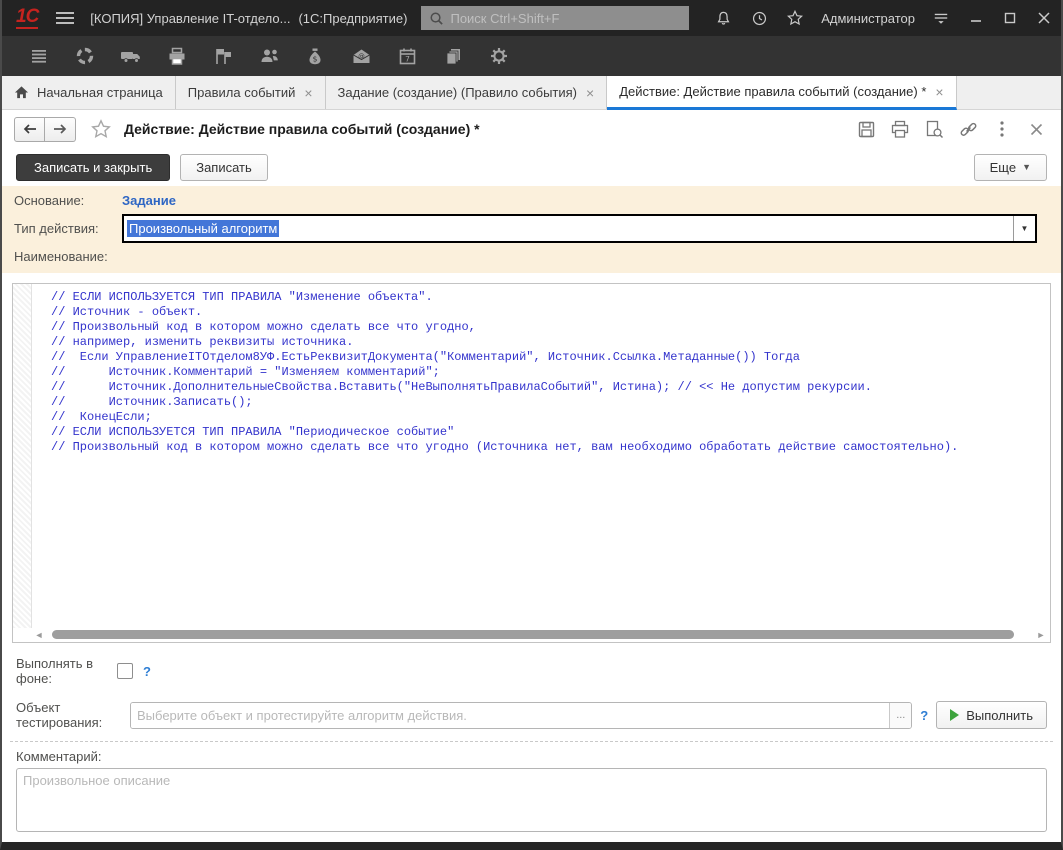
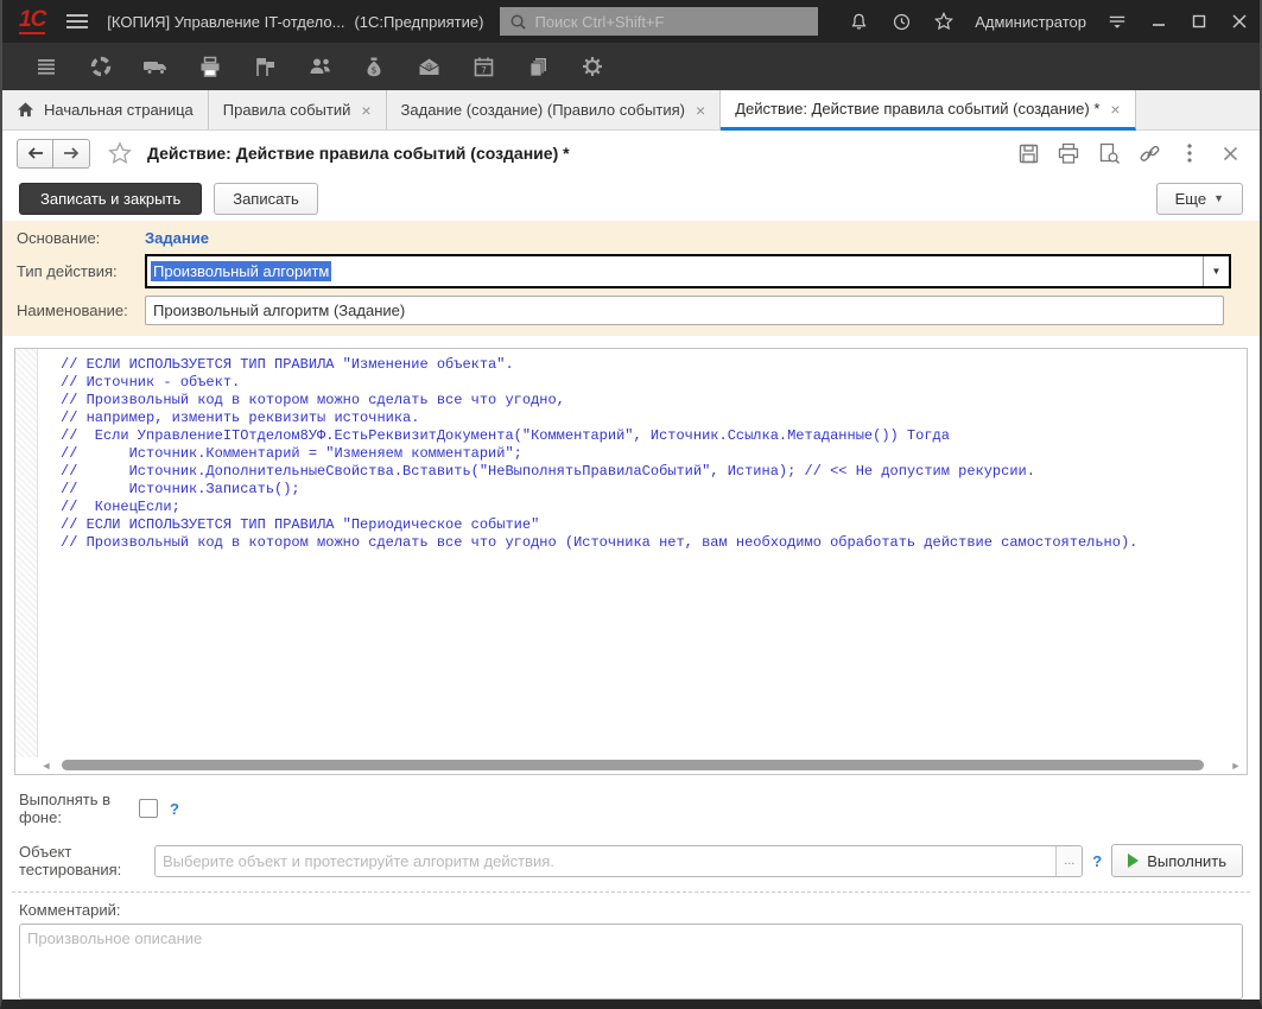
  1С
  [КОПИЯ] Управление IT-отдело...
  (1С:Предприятие)
  Поиск Ctrl+Shift+F
  Администратор
  $
  @
  7
  Начальная страница
  Правила событий
  ×
  Задание (создание) (Правило события)
  ×
  Действие: Действие правила событий (создание) *
  ×
  Действие: Действие правила событий (создание) *
  Записать и закрыть
  Записать
  Еще
  ▼
  Основание:
  Задание
  Тип действия:
  Произвольный алгоритм
  ▼
  Наименование:
+ Произвольный алгоритм (Задание)
  // ЕСЛИ ИСПОЛЬЗУЕТСЯ ТИП ПРАВИЛА "Изменение объекта".
  // Источник - объект.
  // Произвольный код в котором можно сделать все что угодно,
  // например, изменить реквизиты источника.
  // Если УправлениеITОтделом8УФ.ЕстьРеквизитДокумента("Комментарий", Источник.Ссылка.Метаданные()) Тогда
  // Источник.Комментарий = "Изменяем комментарий";
  // Источник.ДополнительныеСвойства.Вставить("НеВыполнятьПравилаСобытий", Истина); // << Не допустим рекурсии.
  // Источник.Записать();
  // КонецЕсли;
  // ЕСЛИ ИСПОЛЬЗУЕТСЯ ТИП ПРАВИЛА "Периодическое событие"
  // Произвольный код в котором можно сделать все что угодно (Источника нет, вам необходимо обработать действие самостоятельно).
  ◄
  ►
  Выполнять в фоне:
  ?
  Объект тестирования:
  Выберите объект и протестируйте алгоритм действия.
  ...
  ?
  Выполнить
  Комментарий:
  Произвольное описание
